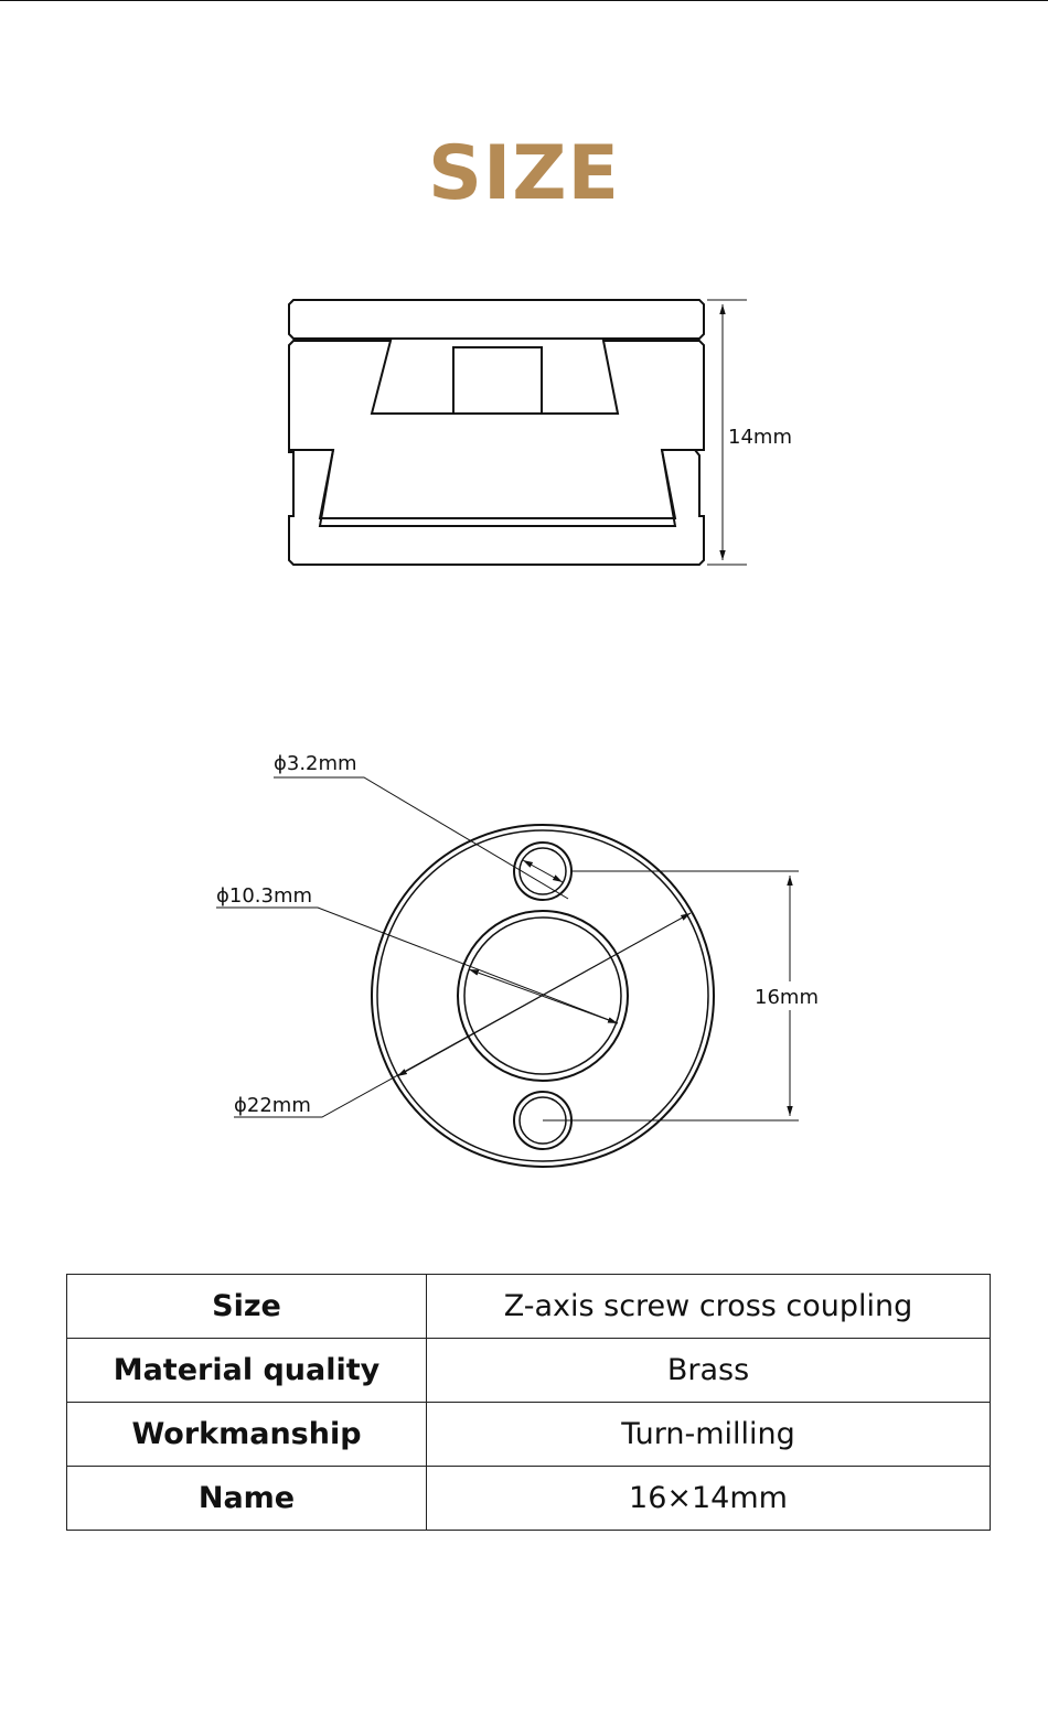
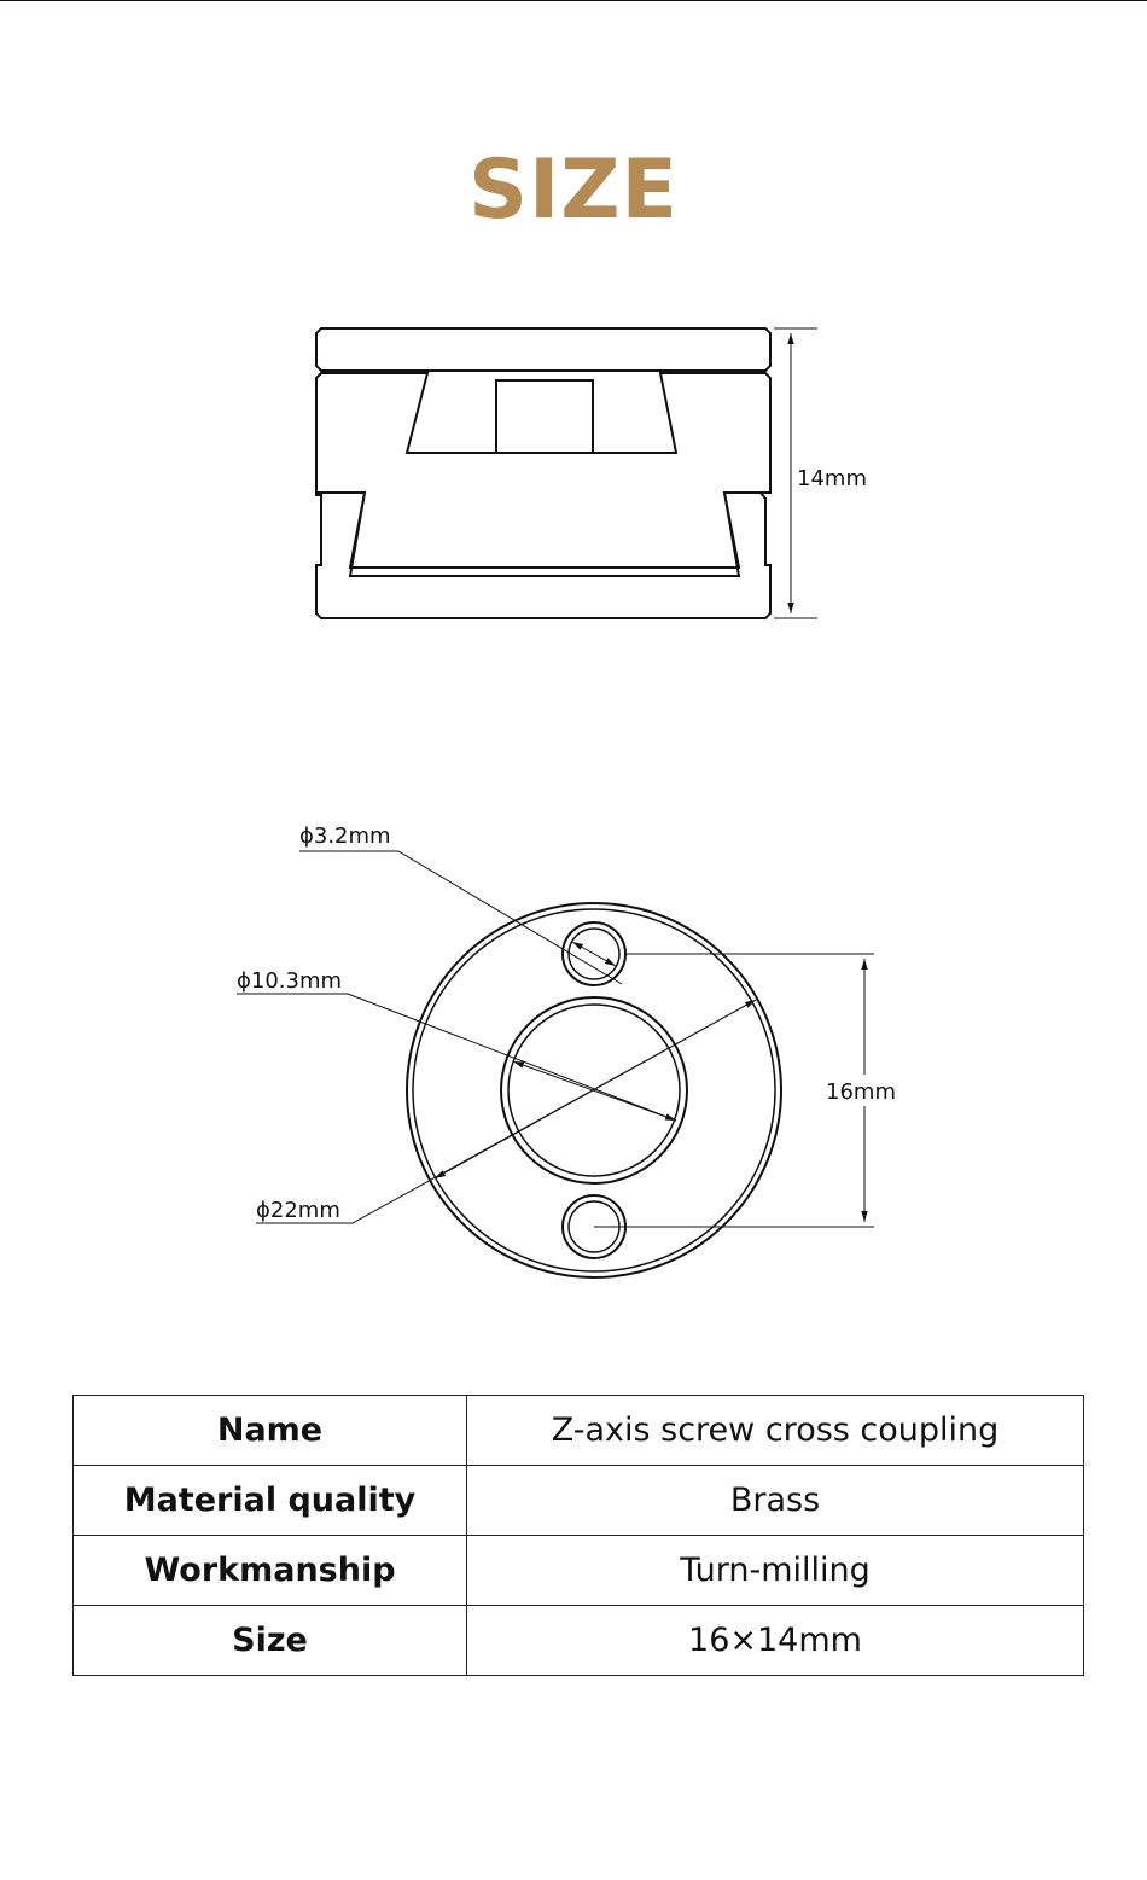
  SIZE
  14mm
  ϕ3.2mm
  ϕ10.3mm
  ϕ22mm
  16mm
- Size	Z-axis screw cross coupling
+ Name	Z-axis screw cross coupling
  Material quality	Brass
  Workmanship	Turn-milling
- Name	16×14mm
+ Size	16×14mm
